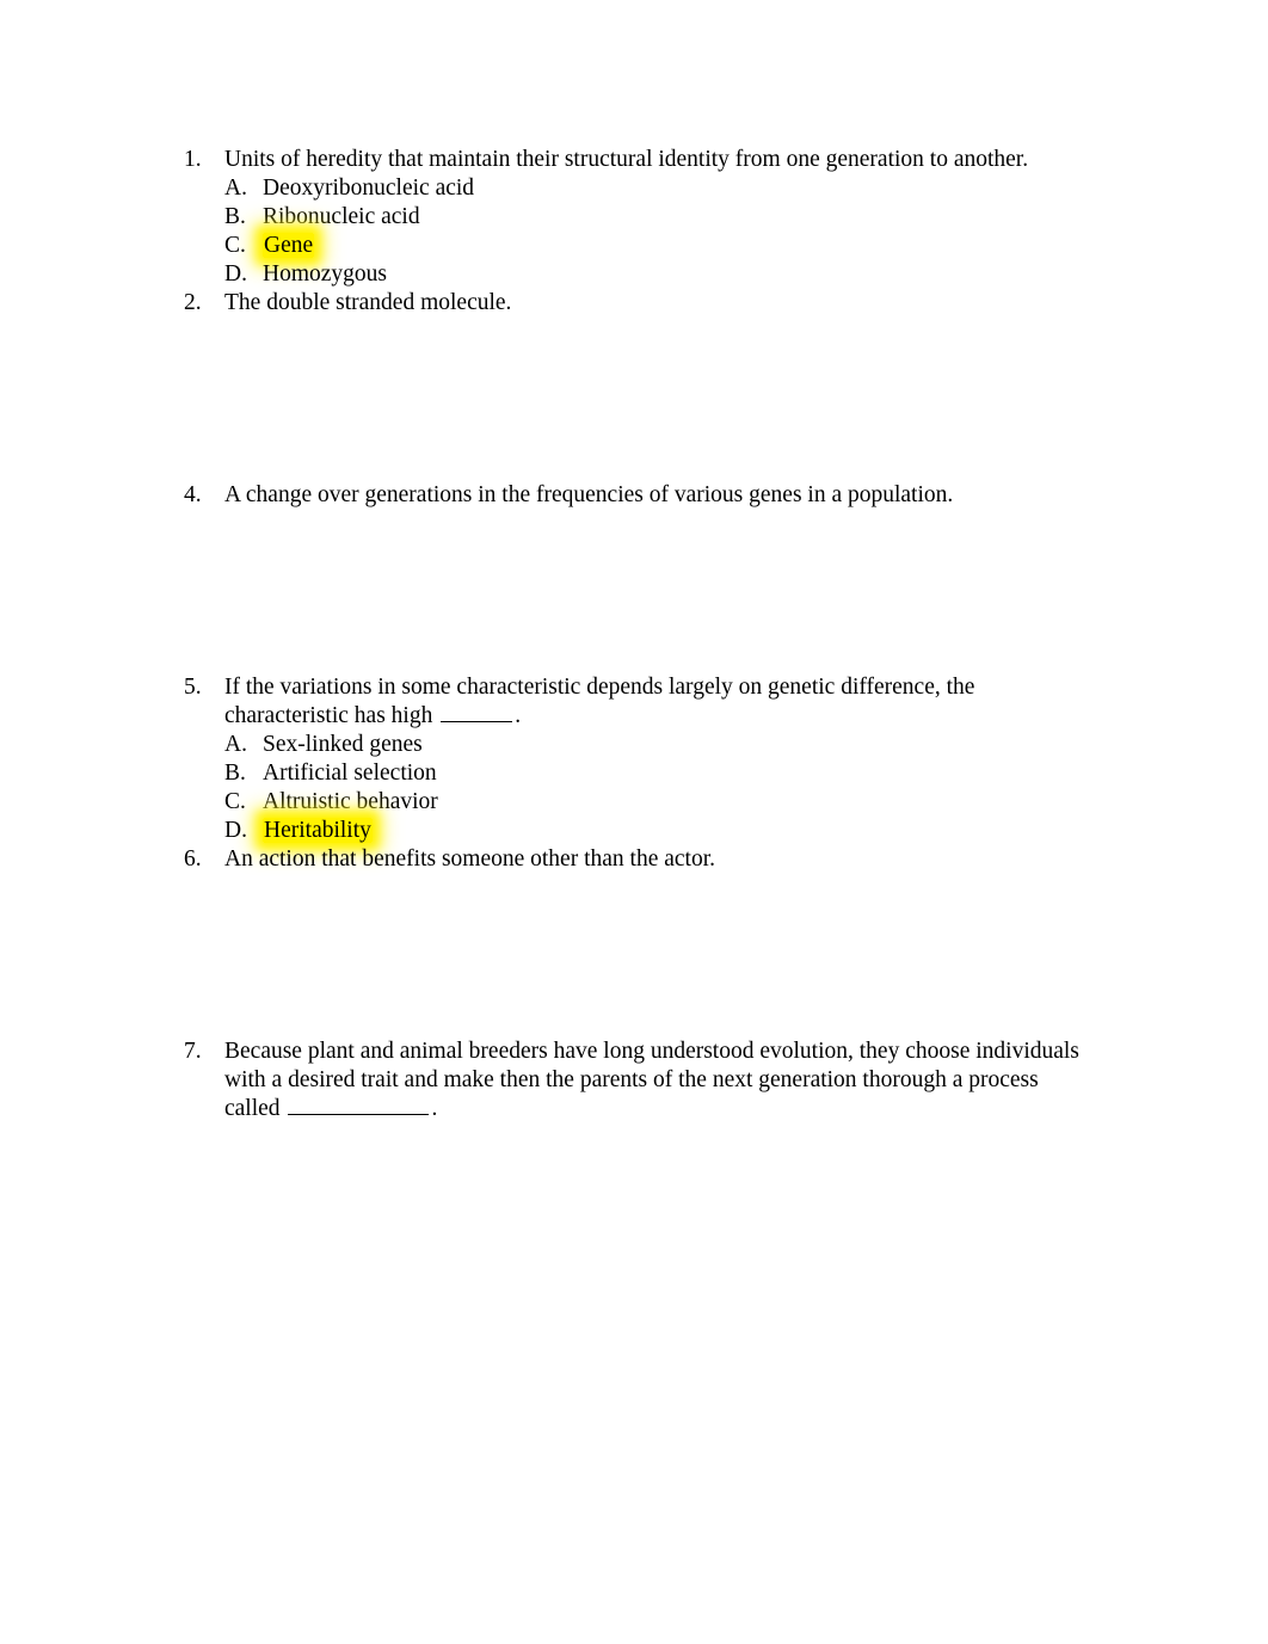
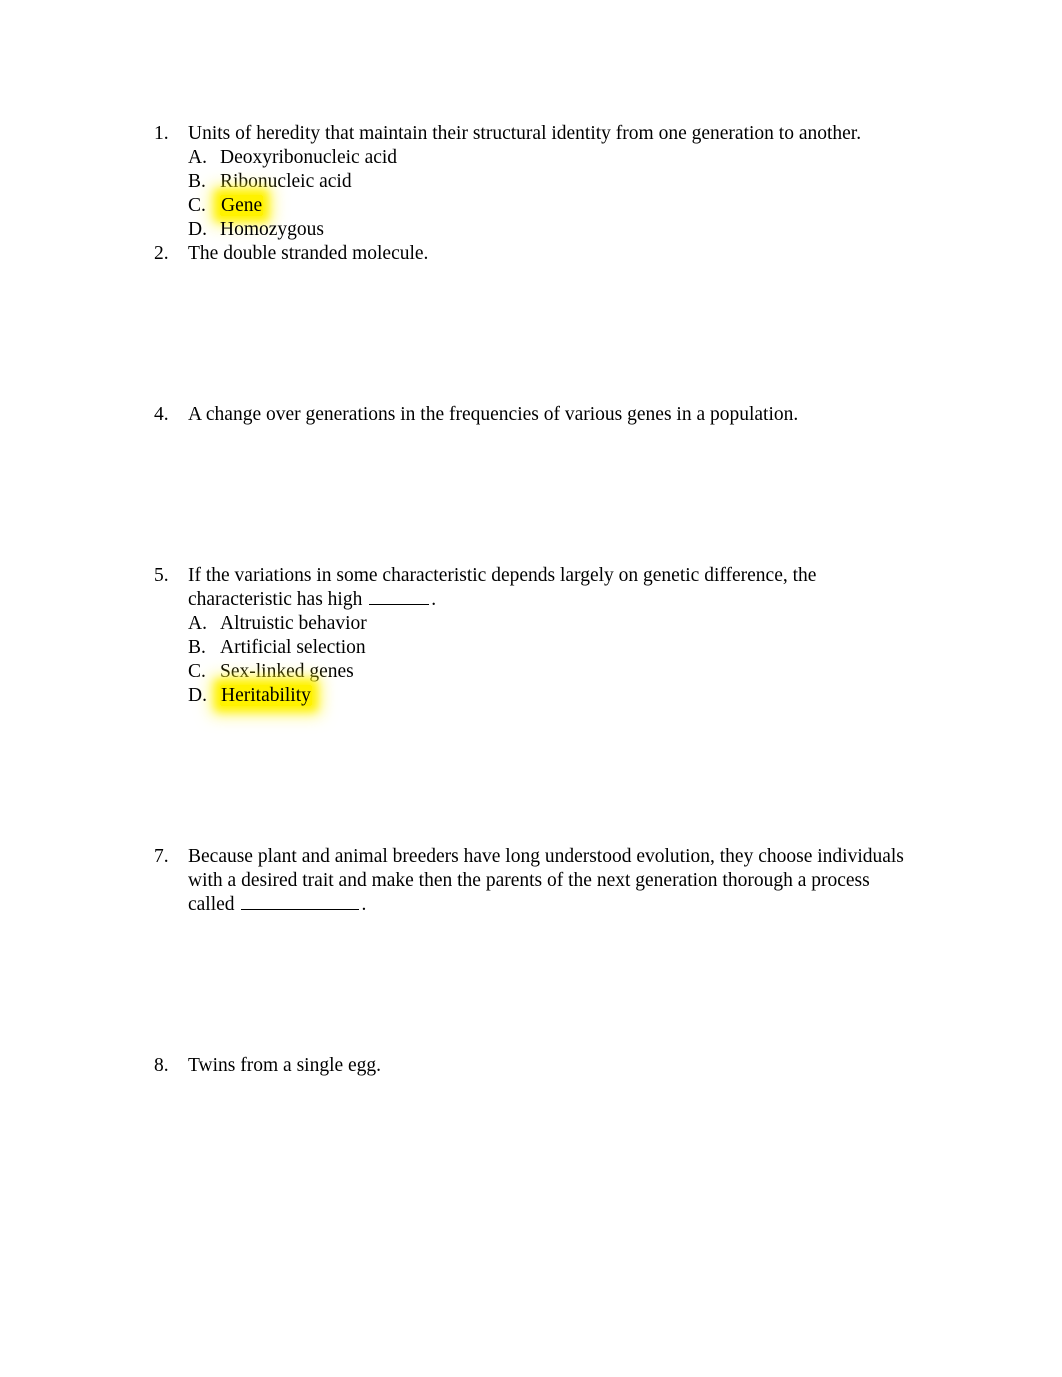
  1.
  Units of heredity that maintain their structural identity from one generation to another.
  A.
  Deoxyribonucleic acid
  B.
  Ribonucleic acid
  C.
  Gene
  D.
  Homozygous
  2.
  The double stranded molecule.
  4.
  A change over generations in the frequencies of various genes in a population.
  5.
  If the variations in some characteristic depends largely on genetic difference, the characteristic has high .
  A.
- Sex-linked genes
+ Altruistic behavior
  B.
  Artificial selection
  C.
- Altruistic behavior
+ Sex-linked genes
  D.
  Heritability
- 6.
- An action that benefits someone other than the actor.
  7.
  Because plant and animal breeders have long understood evolution, they choose individuals with a desired trait and make then the parents of the next generation thorough a process called .
+ 8.
+ Twins from a single egg.
